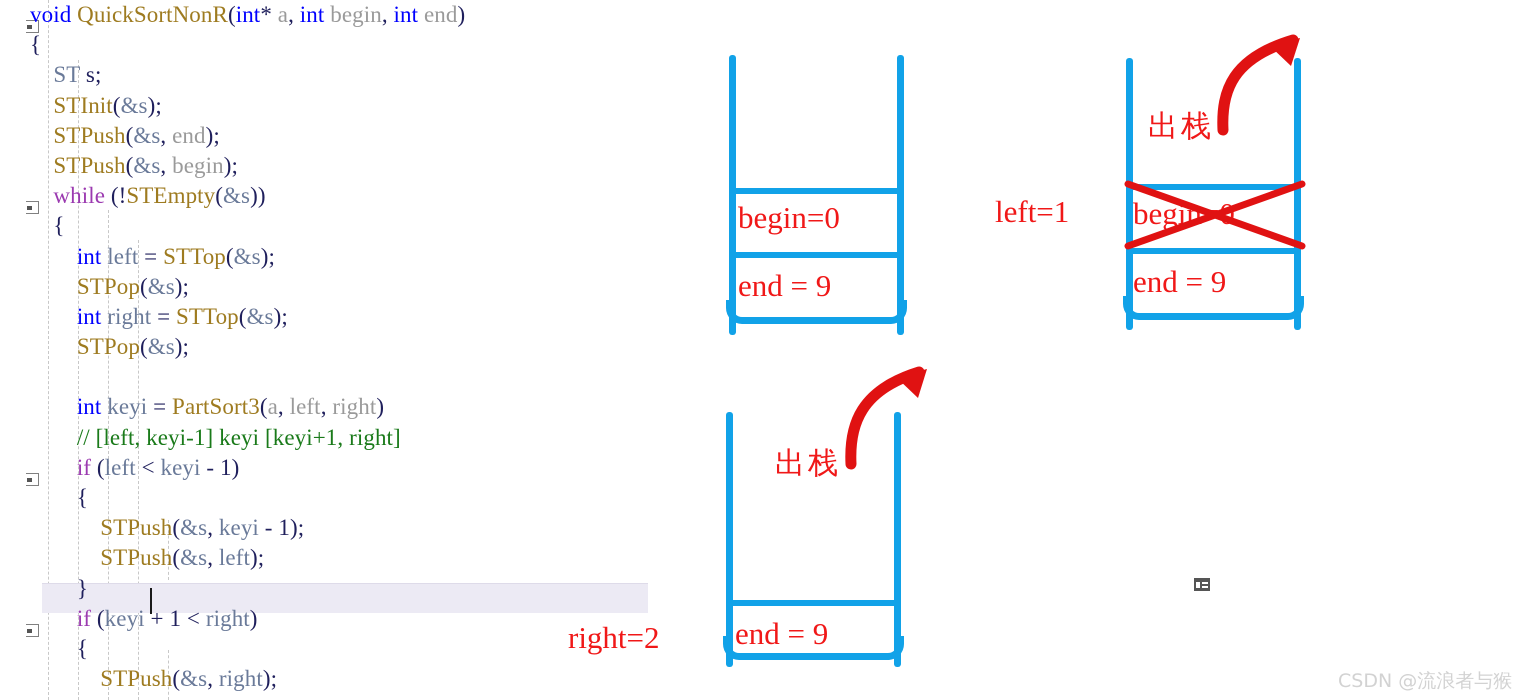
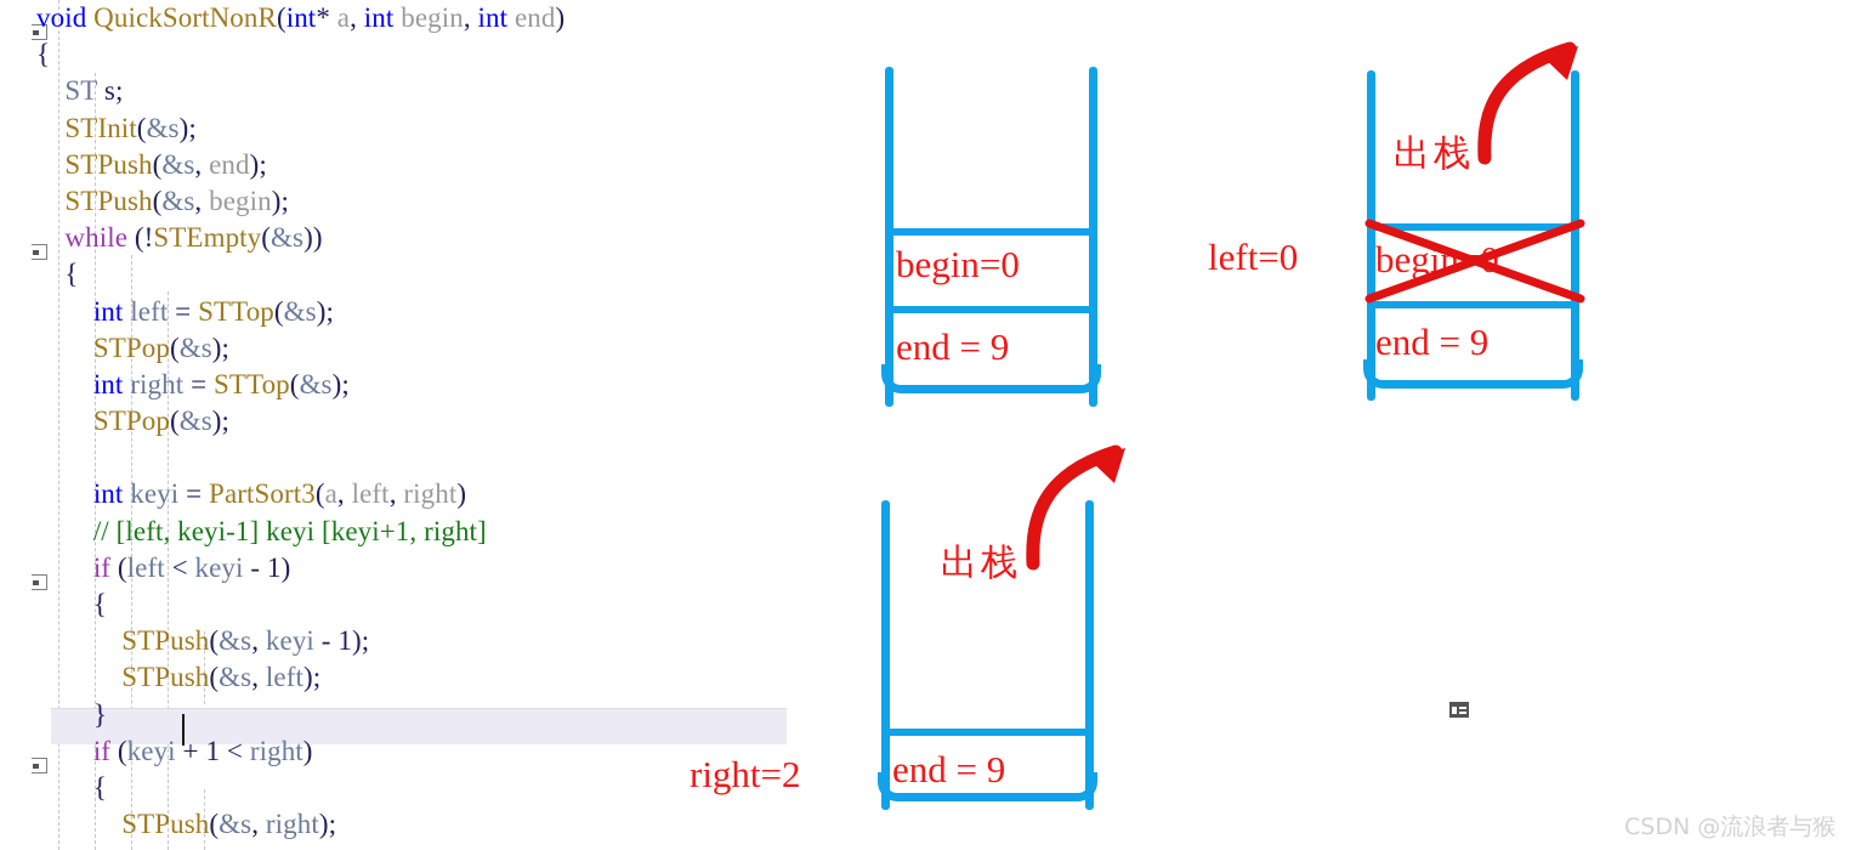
  void QuickSortNonR(int* a, int begin, int end)
  {
  ST s;
  STInit(&s);
  STPush(&s, end);
  STPush(&s, begin);
  while (!STEmpty(&s))
  {
  int left = STTop(&s);
  STPop(&s);
  int right = STTop(&s);
  STPop(&s);
  int keyi = PartSort3(a, left, right)
  // [left, keyi-1] keyi [keyi+1, right]
  if (left < keyi - 1)
  {
  STPush(&s, keyi - 1);
  STPush(&s, left);
  }
  if (keyi + 1 < right)
  {
  STPush(&s, right);
  begin=0
  end = 9
  begin
  end = 9
- left=1
+ left=0
  出栈
  end = 9
  right=2
  出栈
  CSDN @流浪者与猴
